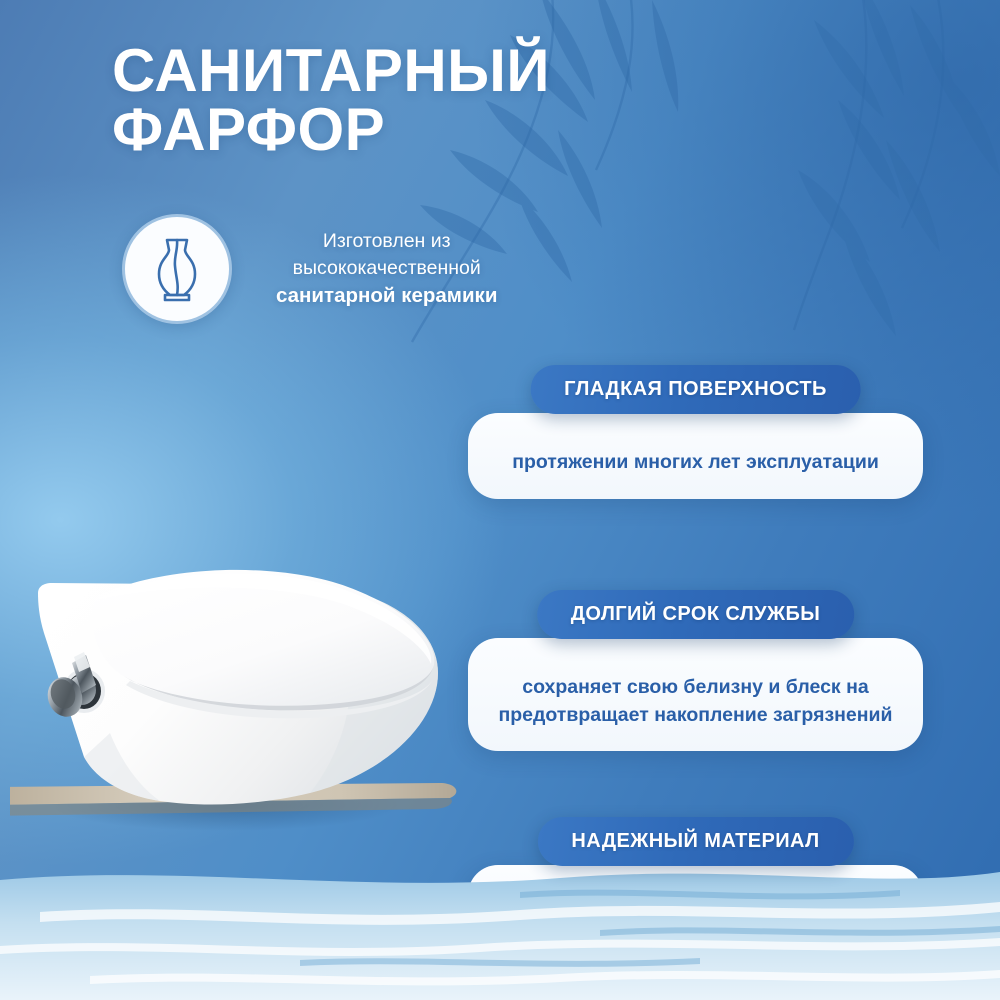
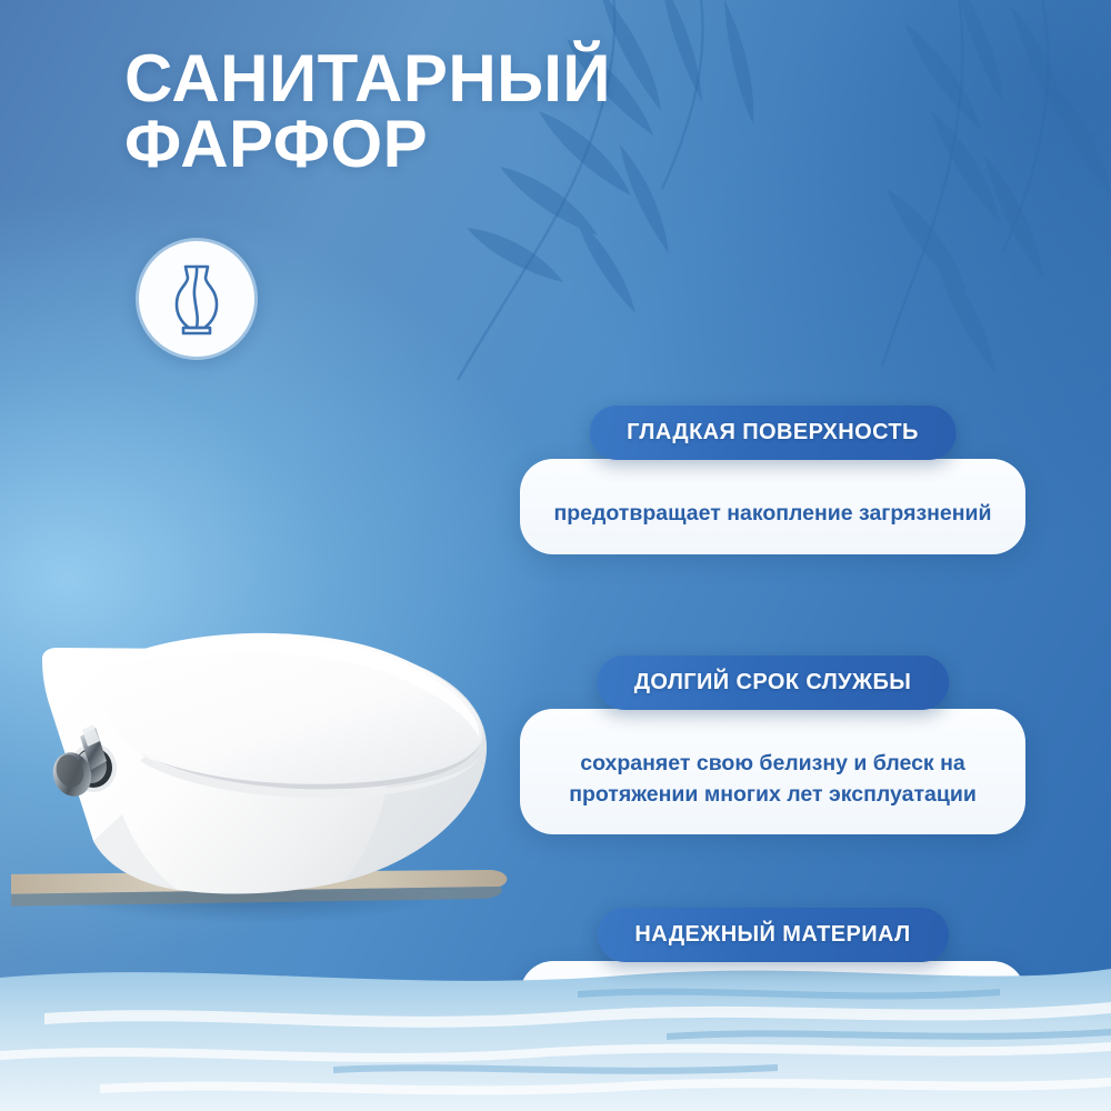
  САНИТАРНЫЙ
  ФАРФОР
- Изготовлен из
- высококачественной
- санитарной керамики
  ГЛАДКАЯ ПОВЕРХНОСТЬ
- протяжении многих лет эксплуатации
+ предотвращает накопление загрязнений
  ДОЛГИЙ СРОК СЛУЖБЫ
  сохраняет свою белизну и блеск на
- предотвращает накопление загрязнений
+ протяжении многих лет эксплуатации
  НАДЕЖНЫЙ МАТЕРИАЛ
